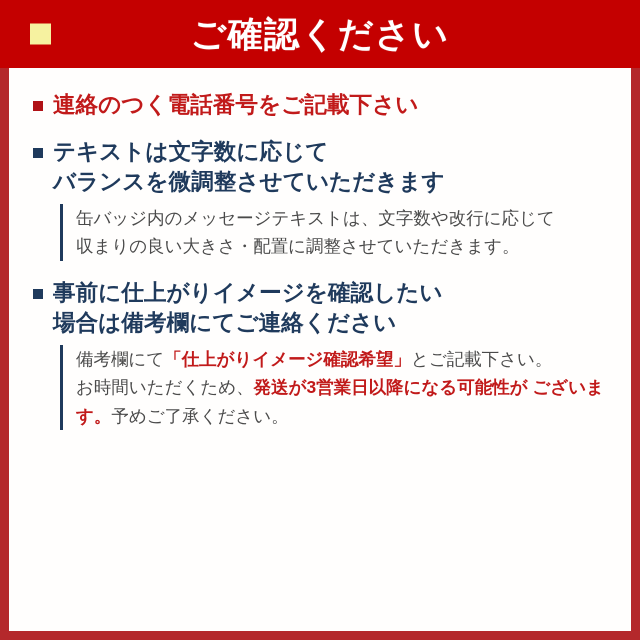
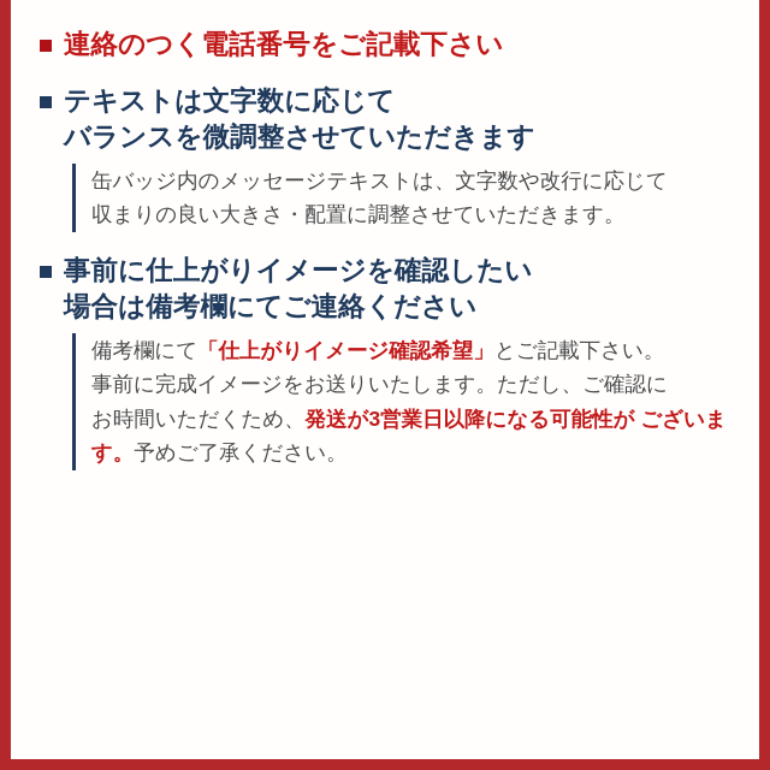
- ご確認ください
  連絡のつく電話番号をご記載下さい
  テキストは文字数に応じて
  バランスを微調整させていただきます
  缶バッジ内のメッセージテキストは、文字数や改行に応じて
  収まりの良い大きさ・配置に調整させていただきます。
  事前に仕上がりイメージを確認したい
  場合は備考欄にてご連絡ください
  備考欄にて「仕上がりイメージ確認希望」とご記載下さい。
+ 事前に完成イメージをお送りいたします。ただし、ご確認に
  お時間いただくため、発送が3営業日以降になる可能性が ございます。予めご了承ください。
